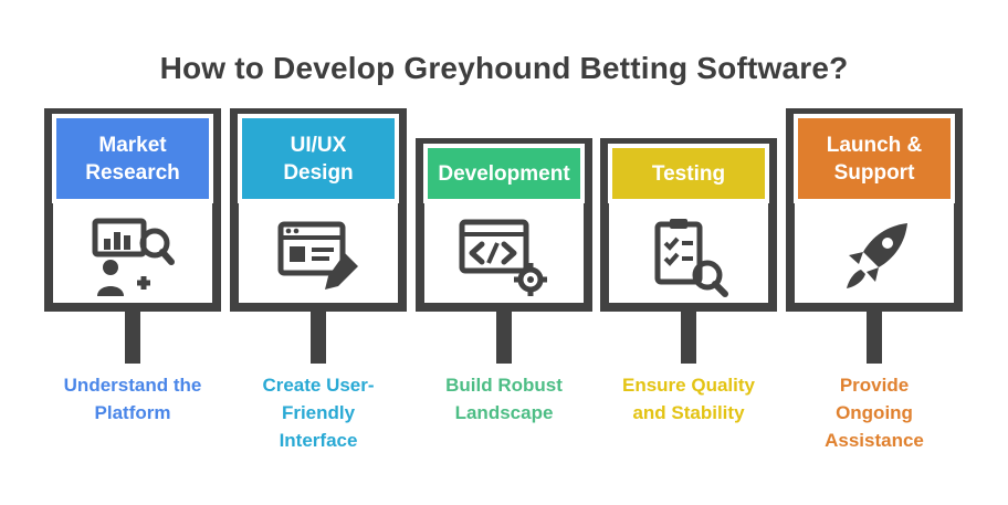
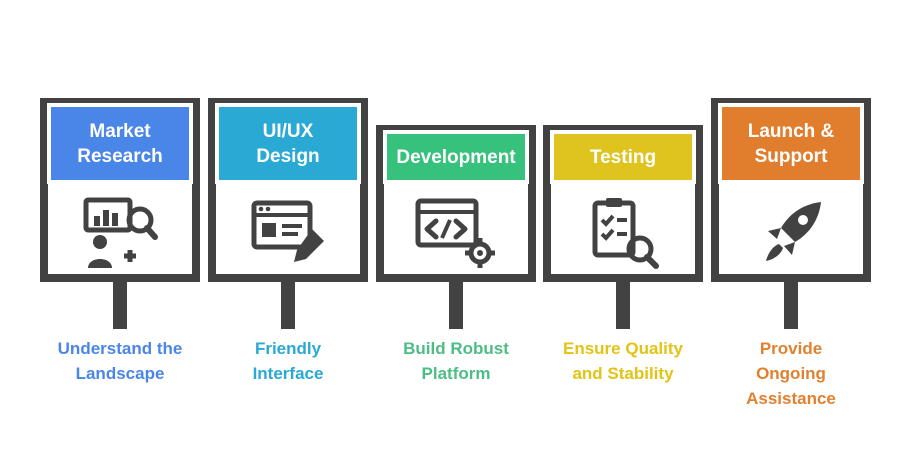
- How to Develop Greyhound Betting Software?
  Market
  Research
  Understand the
- Platform
+ Landscape
  UI/UX
  Design
- Create User-
  Friendly
  Interface
  Development
  Build Robust
- Landscape
+ Platform
  Testing
  Ensure Quality
  and Stability
  Launch &
  Support
  Provide
  Ongoing
  Assistance
